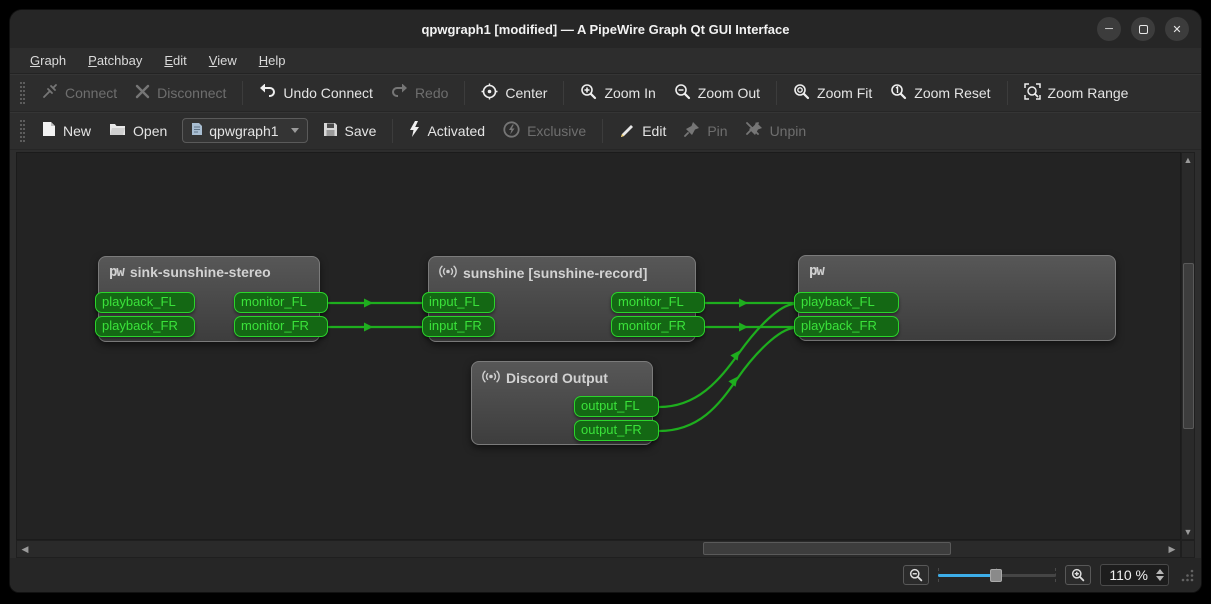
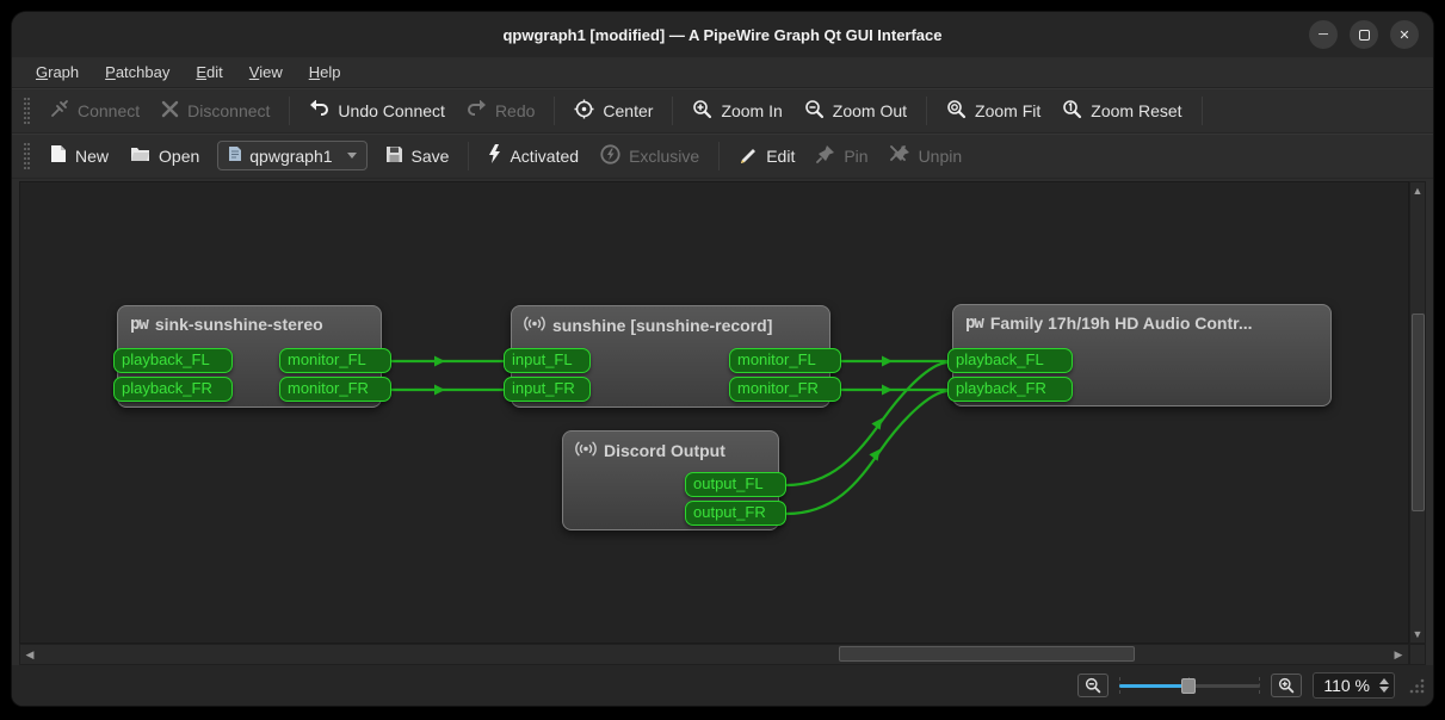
  qpwgraph1 [modified] — A PipeWire Graph Qt GUI Interface
  ─
  ✕
  Graph
  Patchbay
  Edit
  View
  Help
  Connect
  Disconnect
  Undo Connect
  Redo
  Center
  Zoom In
  Zoom Out
  Zoom Fit
  Zoom Reset
- Zoom Range
  New
  Open
  qpwgraph1
  Save
  Activated
  Exclusive
  Edit
  Pin
  Unpin
  pw
  sink-sunshine-stereo
  playback_FL
  playback_FR
  monitor_FL
  monitor_FR
  sunshine [sunshine-record]
  input_FL
  input_FR
  monitor_FL
  monitor_FR
  pw
+ Family 17h/19h HD Audio Contr...
  playback_FL
  playback_FR
  Discord Output
  output_FL
  output_FR
  ▲
  ▼
  ◀
  ▶
  110 %
